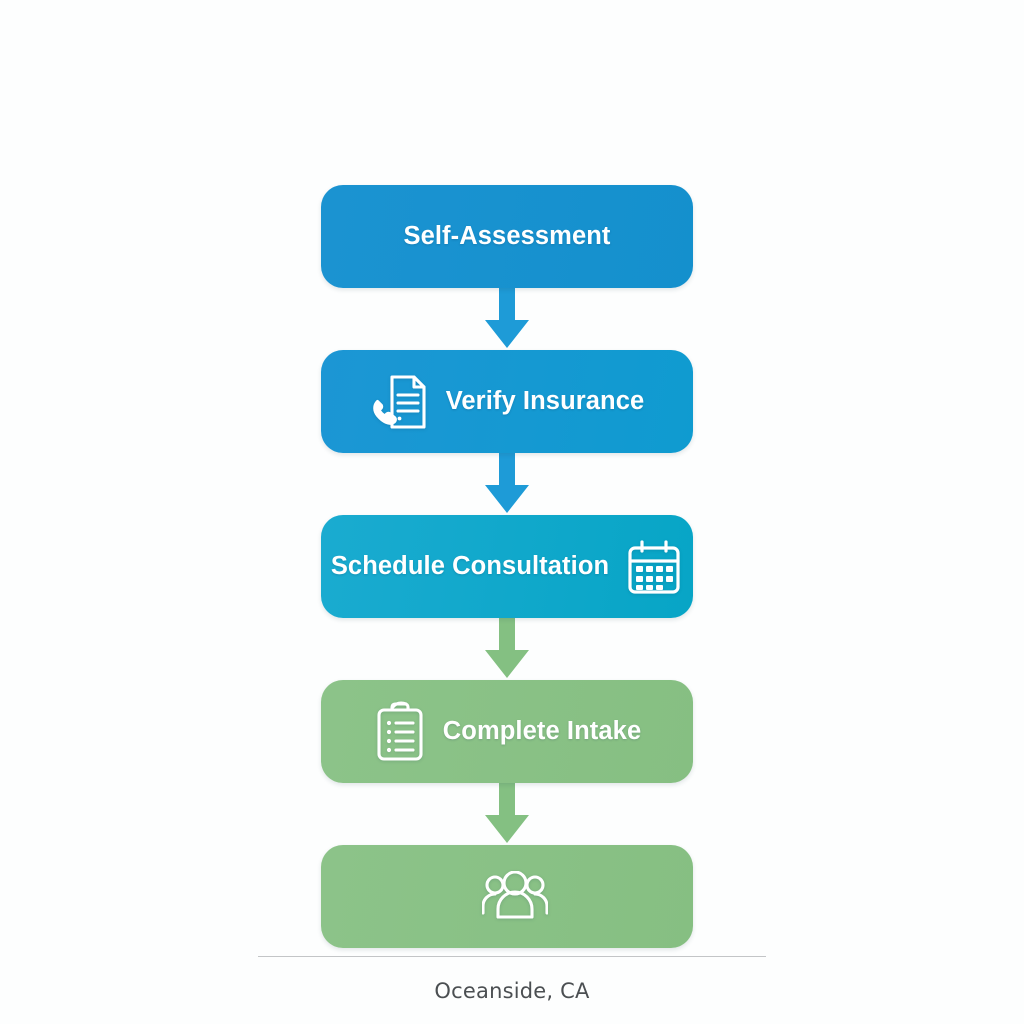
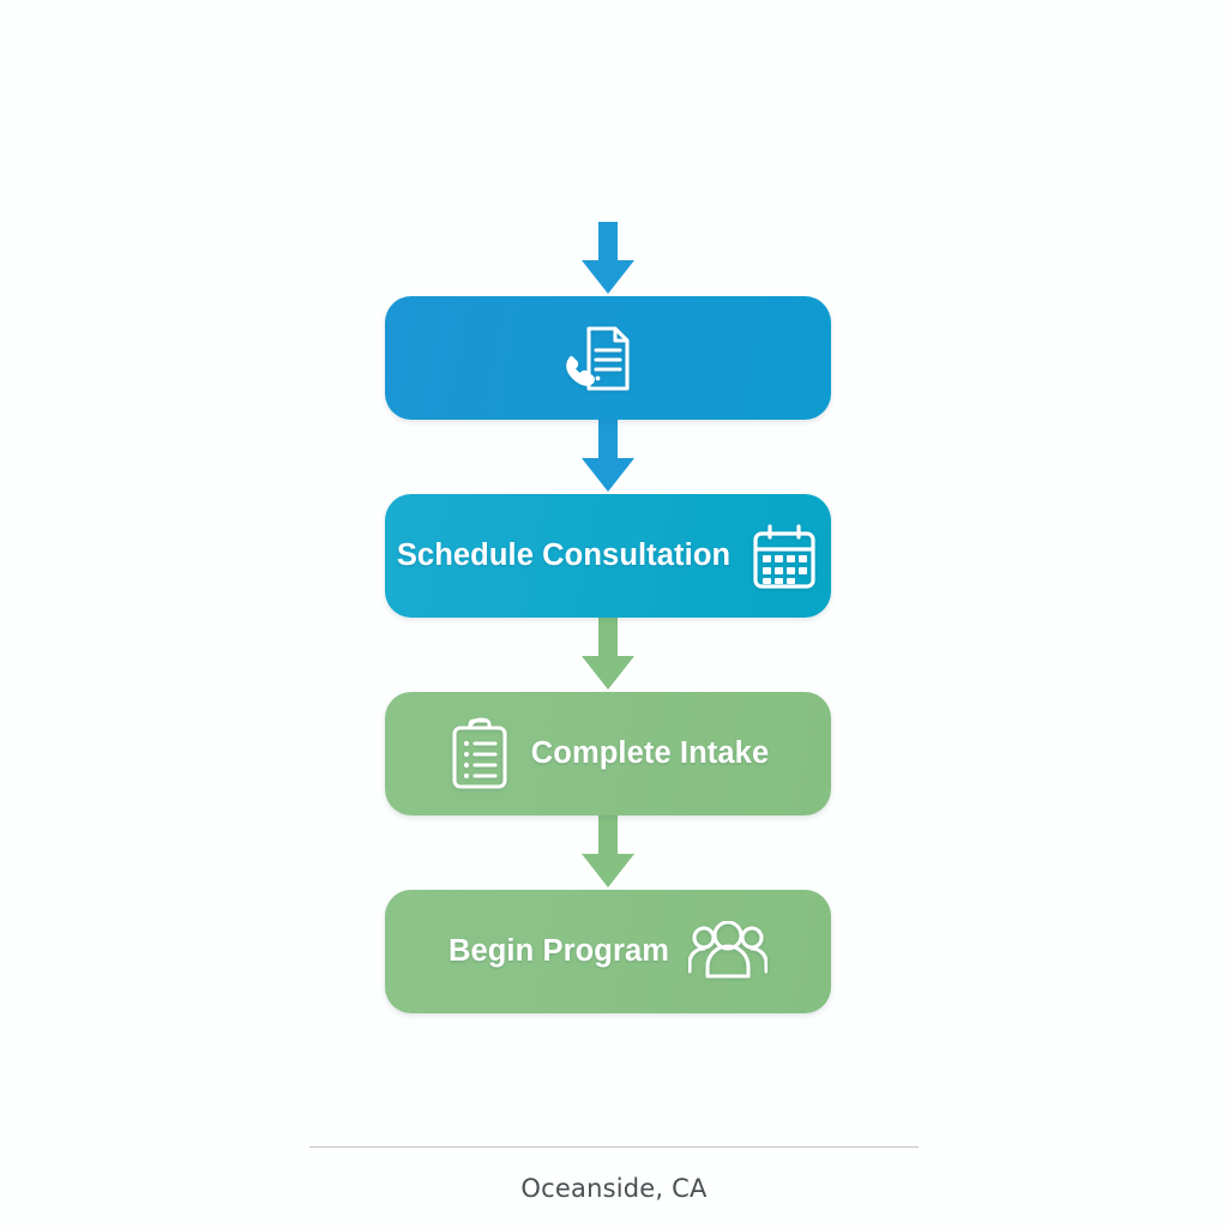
- Self-Assessment
- Verify Insurance
  Schedule Consultation
  Complete Intake
+ Begin Program
  Oceanside, CA
